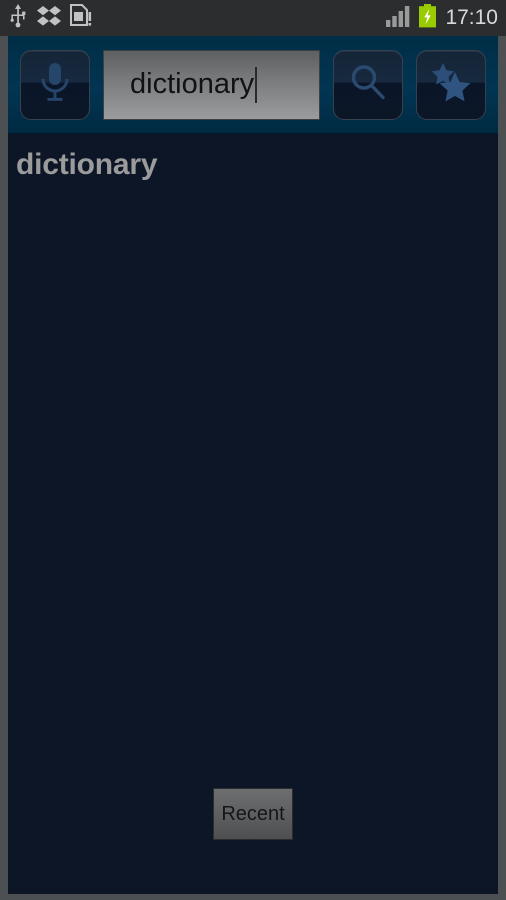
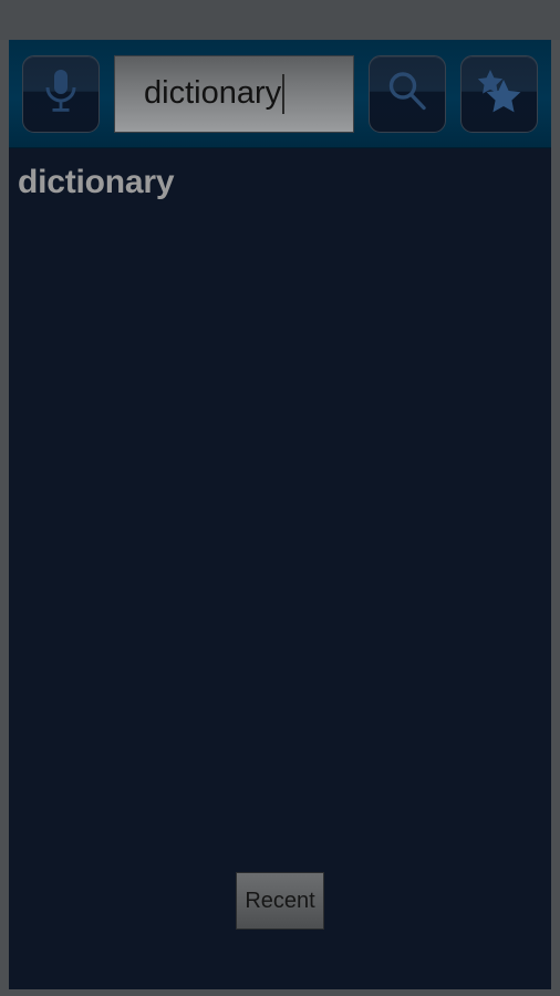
- 17:10
  dictionary
  dictionary
  Recent
